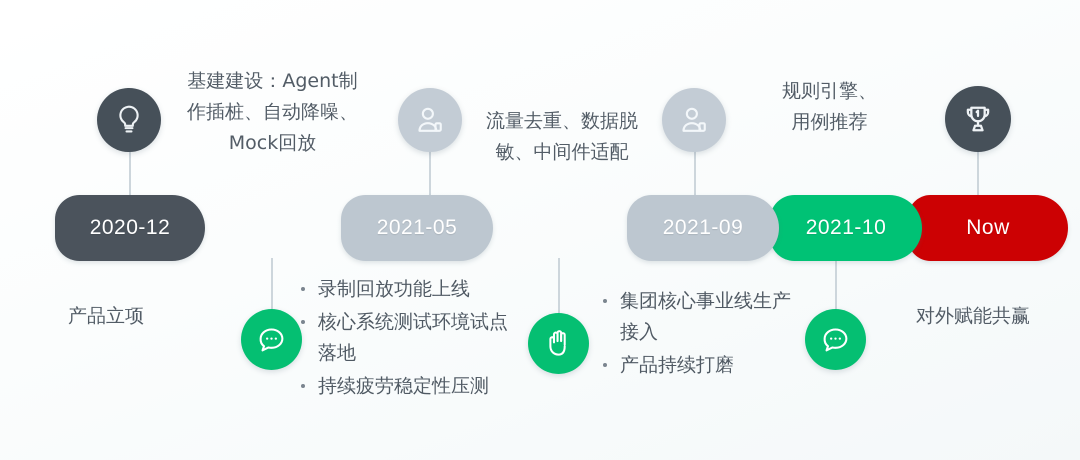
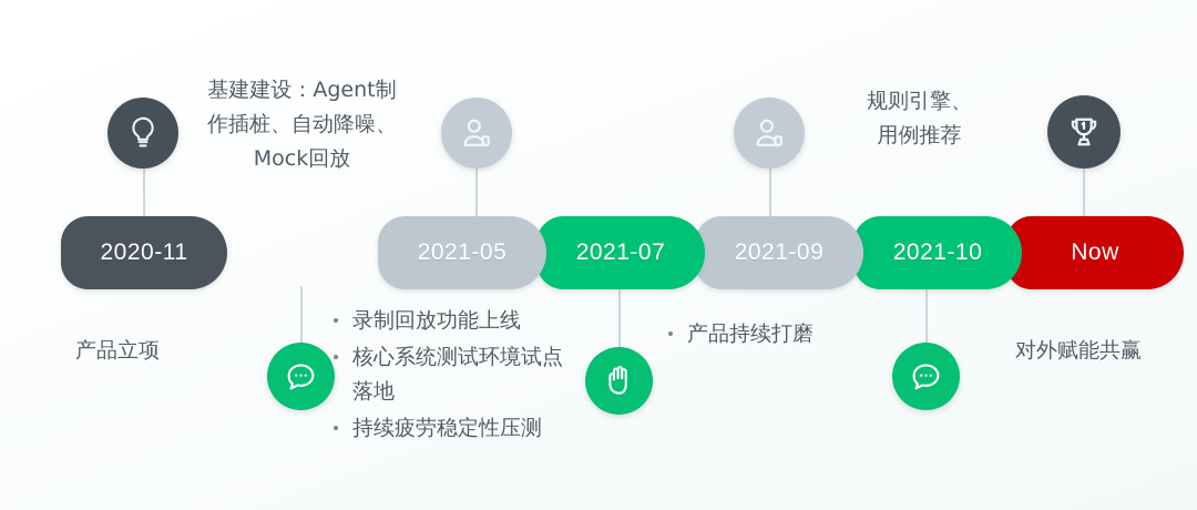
- 2020-12
+ 2020-11
  2021-05
+ 2021-07
  2021-09
  2021-10
  Now
  基建建设：Agent制
  作插桩、自动降噪、
  Mock回放
- 流量去重、数据脱
- 敏、中间件适配
  规则引擎、
  用例推荐
  录制回放功能上线
  核心系统测试环境试点落地
  持续疲劳稳定性压测
- 集团核心事业线生产接入
  产品持续打磨
  产品立项
  对外赋能共赢
